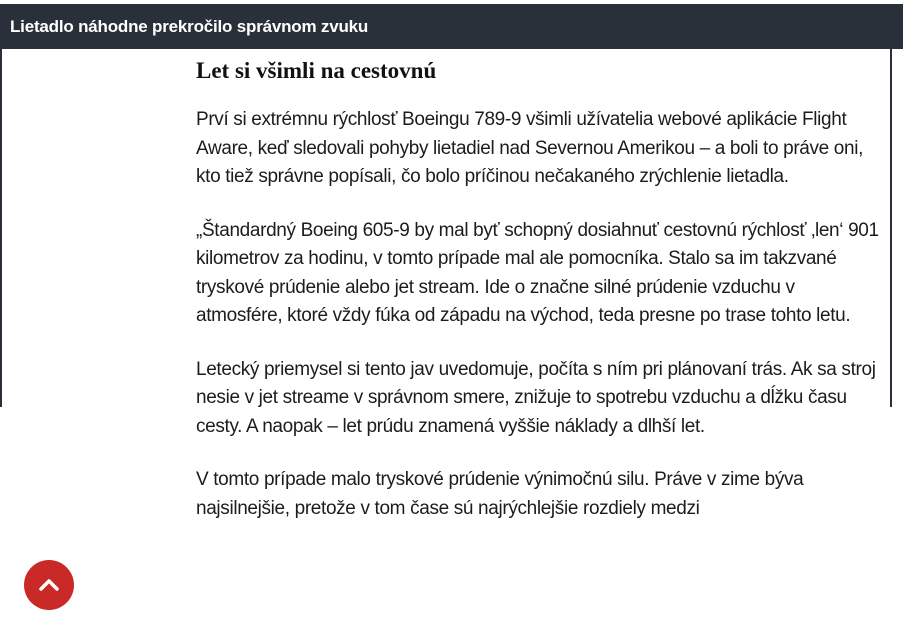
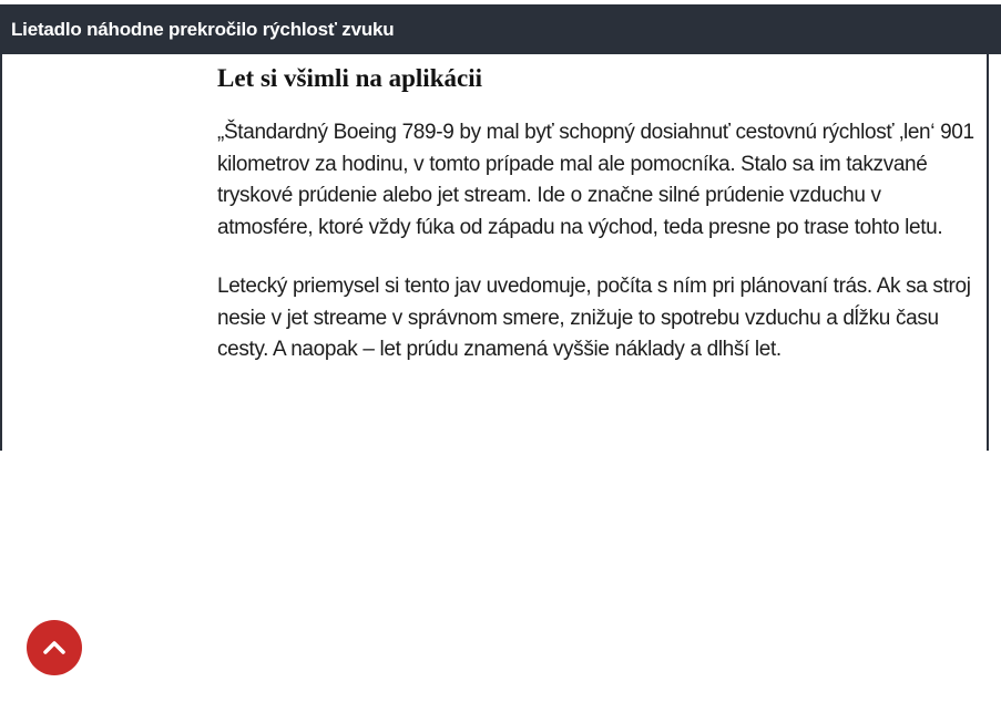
- Lietadlo náhodne prekročilo správnom zvuku
+ Lietadlo náhodne prekročilo rýchlosť zvuku
- Let si všimli na cestovnú
+ Let si všimli na aplikácii
- Prví si extrémnu rýchlosť Boeingu 789-9 všimli užívatelia webové aplikácie Flight Aware, keď sledovali pohyby lietadiel nad Severnou Amerikou – a boli to práve oni, kto tiež správne popísali, čo bolo príčinou nečakaného zrýchlenie lietadla.
- „Štandardný Boeing 605-9 by mal byť schopný dosiahnuť cestovnú rýchlosť ‚len‘ 901 kilometrov za hodinu, v tomto prípade mal ale pomocníka. Stalo sa im takzvané tryskové prúdenie alebo jet stream. Ide o značne silné prúdenie vzduchu v atmosfére, ktoré vždy fúka od západu na východ, teda presne po trase tohto letu.
+ „Štandardný Boeing 789-9 by mal byť schopný dosiahnuť cestovnú rýchlosť ‚len‘ 901 kilometrov za hodinu, v tomto prípade mal ale pomocníka. Stalo sa im takzvané tryskové prúdenie alebo jet stream. Ide o značne silné prúdenie vzduchu v atmosfére, ktoré vždy fúka od západu na východ, teda presne po trase tohto letu.
  Letecký priemysel si tento jav uvedomuje, počíta s ním pri plánovaní trás. Ak sa stroj nesie v jet streame v správnom smere, znižuje to spotrebu vzduchu a dĺžku času cesty. A naopak – let prúdu znamená vyššie náklady a dlhší let.
- V tomto prípade malo tryskové prúdenie výnimočnú silu. Práve v zime býva najsilnejšie, pretože v tom čase sú najrýchlejšie rozdiely medzi
